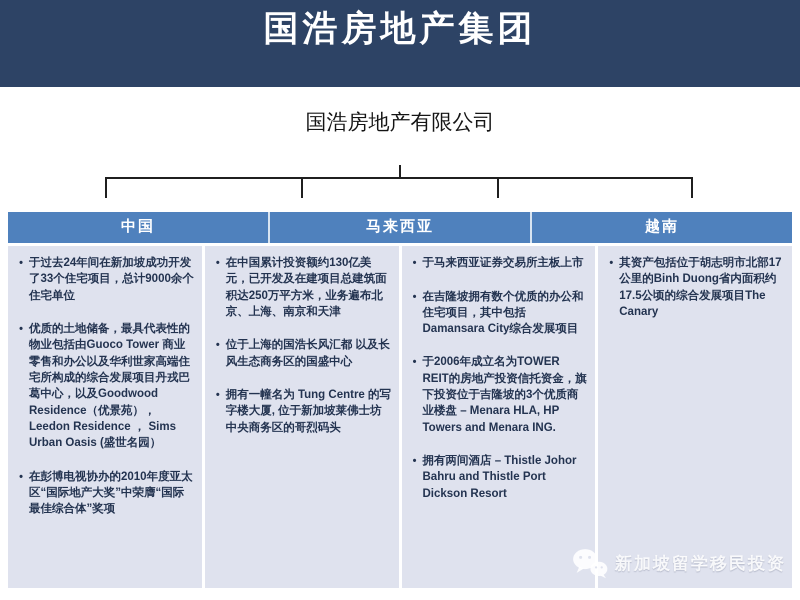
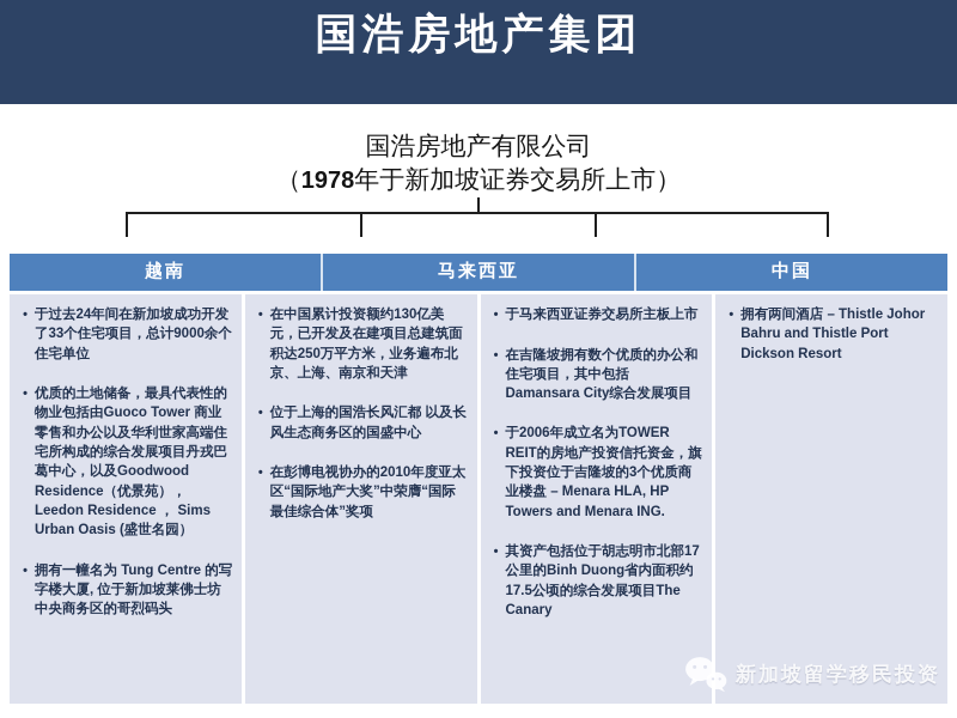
  国浩房地产集团
  国浩房地产有限公司
+ （1978年于新加坡证券交易所上市）
- 中国
+ 越南
  马来西亚
- 越南
+ 中国
  •
  于过去24年间在新加坡成功开发了33个住宅项目，总计9000余个住宅单位
  •
  优质的土地储备，最具代表性的物业包括由Guoco Tower 商业零售和办公以及华利世家高端住宅所构成的综合发展项目丹戎巴葛中心，以及Goodwood Residence（优景苑）， Leedon Residence ， Sims Urban Oasis (盛世名园）
  •
- 在彭博电视协办的2010年度亚太区“国际地产大奖”中荣膺“国际最佳综合体”奖项
+ 拥有一幢名为 Tung Centre 的写字楼大厦, 位于新加坡莱佛士坊中央商务区的哥烈码头
  •
  在中国累计投资额约130亿美元，已开发及在建项目总建筑面积达250万平方米，业务遍布北京、上海、南京和天津
  •
  位于上海的国浩长风汇都 以及长风生态商务区的国盛中心
  •
- 拥有一幢名为 Tung Centre 的写字楼大厦, 位于新加坡莱佛士坊中央商务区的哥烈码头
+ 在彭博电视协办的2010年度亚太区“国际地产大奖”中荣膺“国际最佳综合体”奖项
  •
  于马来西亚证券交易所主板上市
  •
  在吉隆坡拥有数个优质的办公和住宅项目，其中包括 Damansara City综合发展项目
  •
  于2006年成立名为TOWER REIT的房地产投资信托资金，旗下投资位于吉隆坡的3个优质商业楼盘 – Menara HLA, HP Towers and Menara ING.
  •
- 拥有两间酒店 – Thistle Johor Bahru and Thistle Port Dickson Resort
+ 其资产包括位于胡志明市北部17公里的Binh Duong省内面积约17.5公顷的综合发展项目The Canary
  •
- 其资产包括位于胡志明市北部17公里的Binh Duong省内面积约17.5公顷的综合发展项目The Canary
+ 拥有两间酒店 – Thistle Johor Bahru and Thistle Port Dickson Resort
  新加坡留学移民投资
